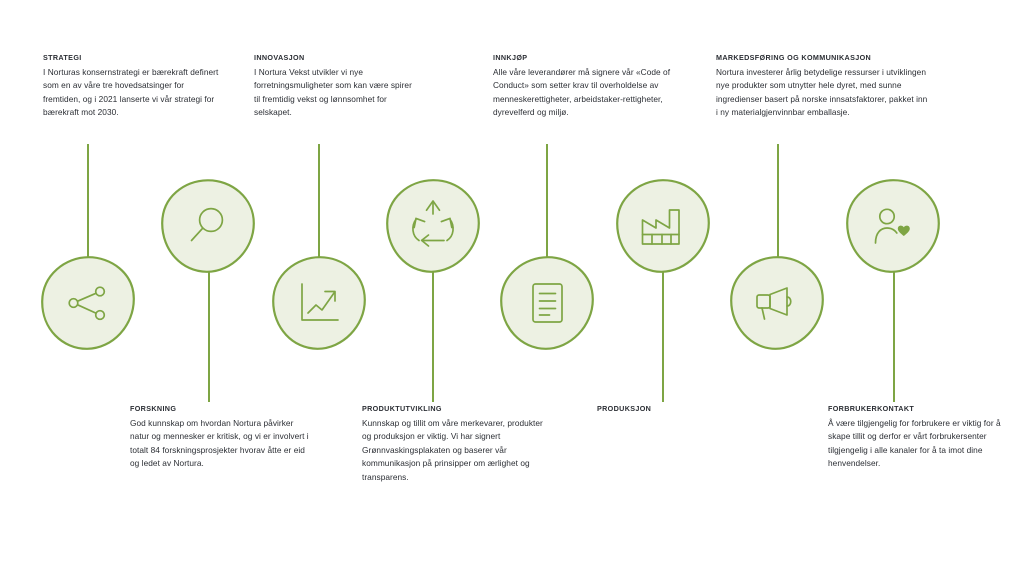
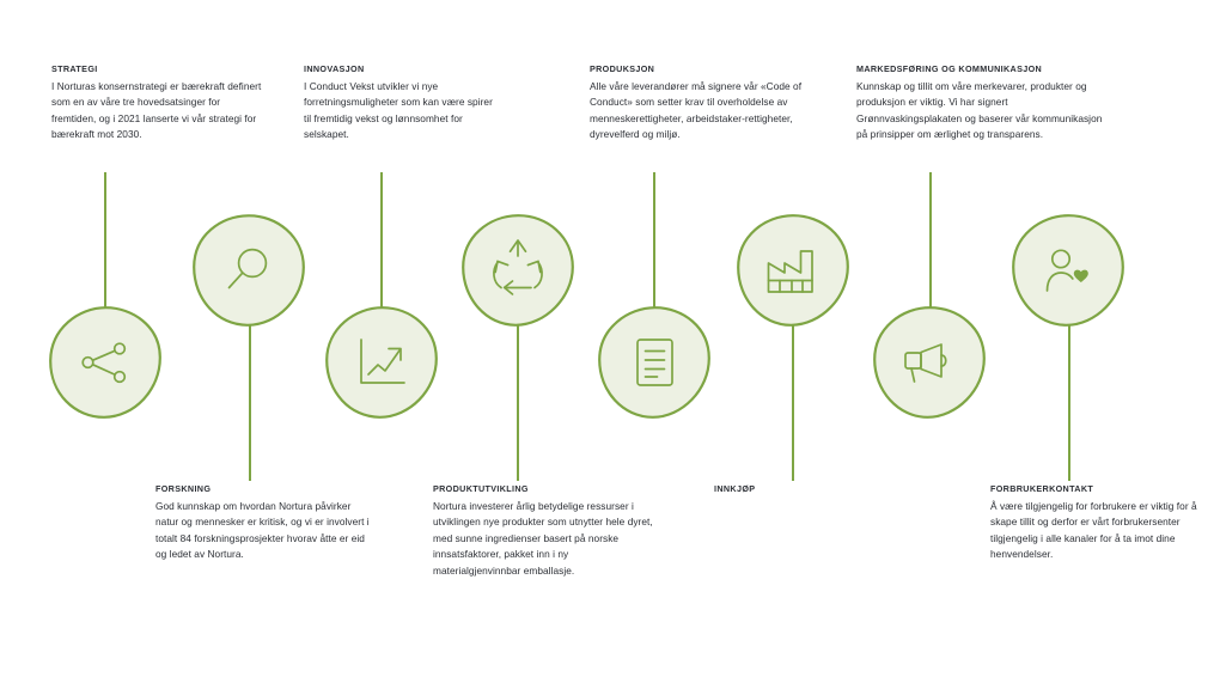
  STRATEGI
  I Norturas konsernstrategi er bærekraft definert som en av våre tre hovedsatsinger for fremtiden, og i 2021 lanserte vi vår strategi for bærekraft mot 2030.
  INNOVASJON
- I Nortura Vekst utvikler vi nye forretningsmuligheter som kan være spirer til fremtidig vekst og lønnsomhet for selskapet.
+ I Conduct Vekst utvikler vi nye forretningsmuligheter som kan være spirer til fremtidig vekst og lønnsomhet for selskapet.
- INNKJØP
+ PRODUKSJON
  Alle våre leverandører må signere vår «Code of Conduct» som setter krav til overholdelse av menneskerettigheter, arbeidstaker-rettigheter, dyrevelferd og miljø.
  MARKEDSFØRING OG KOMMUNIKASJON
- Nortura investerer årlig betydelige ressurser i utviklingen nye produkter som utnytter hele dyret, med sunne ingredienser basert på norske innsatsfaktorer, pakket inn i ny materialgjenvinnbar emballasje.
+ Kunnskap og tillit om våre merkevarer, produkter og produksjon er viktig. Vi har signert Grønnvaskingsplakaten og baserer vår kommunikasjon på prinsipper om ærlighet og transparens.
  FORSKNING
  God kunnskap om hvordan Nortura påvirker natur og mennesker er kritisk, og vi er involvert i totalt 84 forskningsprosjekter hvorav åtte er eid og ledet av Nortura.
  PRODUKTUTVIKLING
- Kunnskap og tillit om våre merkevarer, produkter og produksjon er viktig. Vi har signert Grønnvaskingsplakaten og baserer vår kommunikasjon på prinsipper om ærlighet og transparens.
+ Nortura investerer årlig betydelige ressurser i utviklingen nye produkter som utnytter hele dyret, med sunne ingredienser basert på norske innsatsfaktorer, pakket inn i ny materialgjenvinnbar emballasje.
- PRODUKSJON
+ INNKJØP
  FORBRUKERKONTAKT
  Å være tilgjengelig for forbrukere er viktig for å skape tillit og derfor er vårt forbrukersenter tilgjengelig i alle kanaler for å ta imot dine henvendelser.
